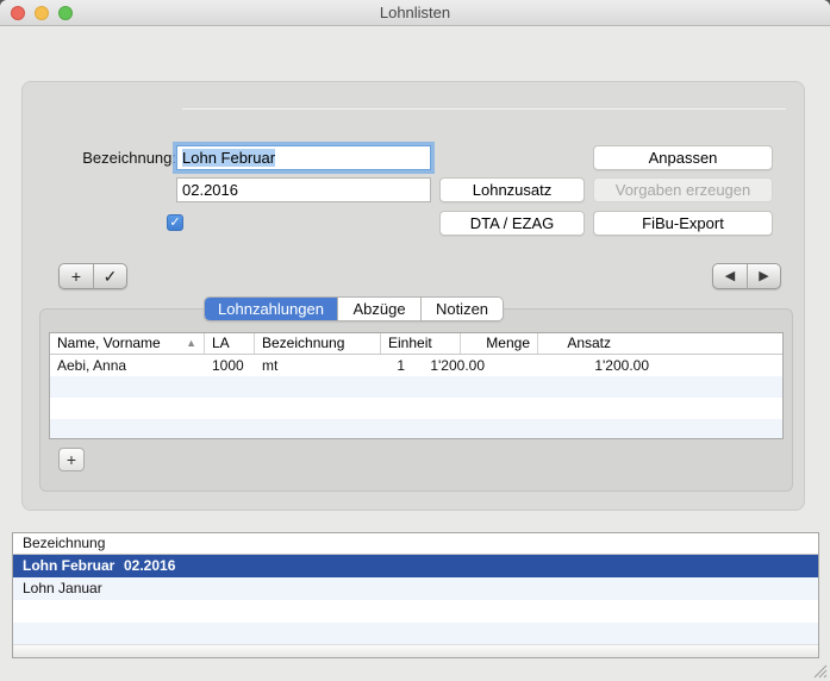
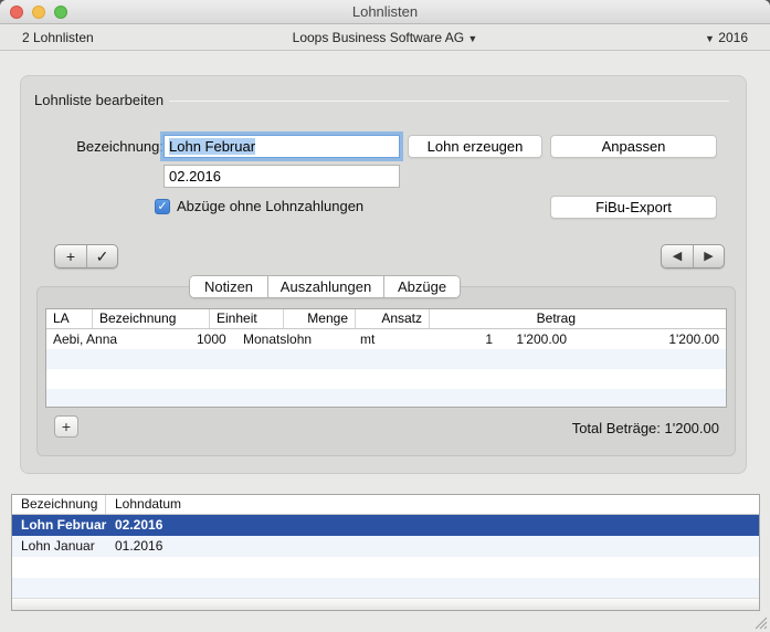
  Lohnlisten
+ 2 Lohnlisten
+ Loops Business Software AG ▼
+ ▼ 2016
+ Lohnliste bearbeiten
  Bezeichnung:
  Lohn Februar
  02.2016
  ✓
+ Abzüge ohne Lohnzahlungen
+ Lohn erzeugen
  Anpassen
- Lohnzusatz
- Vorgaben erzeugen
- DTA / EZAG
  FiBu-Export
  +
  ✓
  ◀
  ▶
- Lohnzahlungen
- Abzüge
+ Notizen
+ Auszahlungen
- Notizen
+ Abzüge
- Name, Vorname
- ▲
  LA
  Bezeichnung
  Einheit
  Menge
  Ansatz
+ Betrag
  Aebi, Anna
  1000
+ Monatslohn
  mt
  1
  1'200.00
  1'200.00
  +
+ Total Beträge: 1'200.00
  Bezeichnung
+ Lohndatum
  Lohn Februar
  02.2016
  Lohn Januar
+ 01.2016
